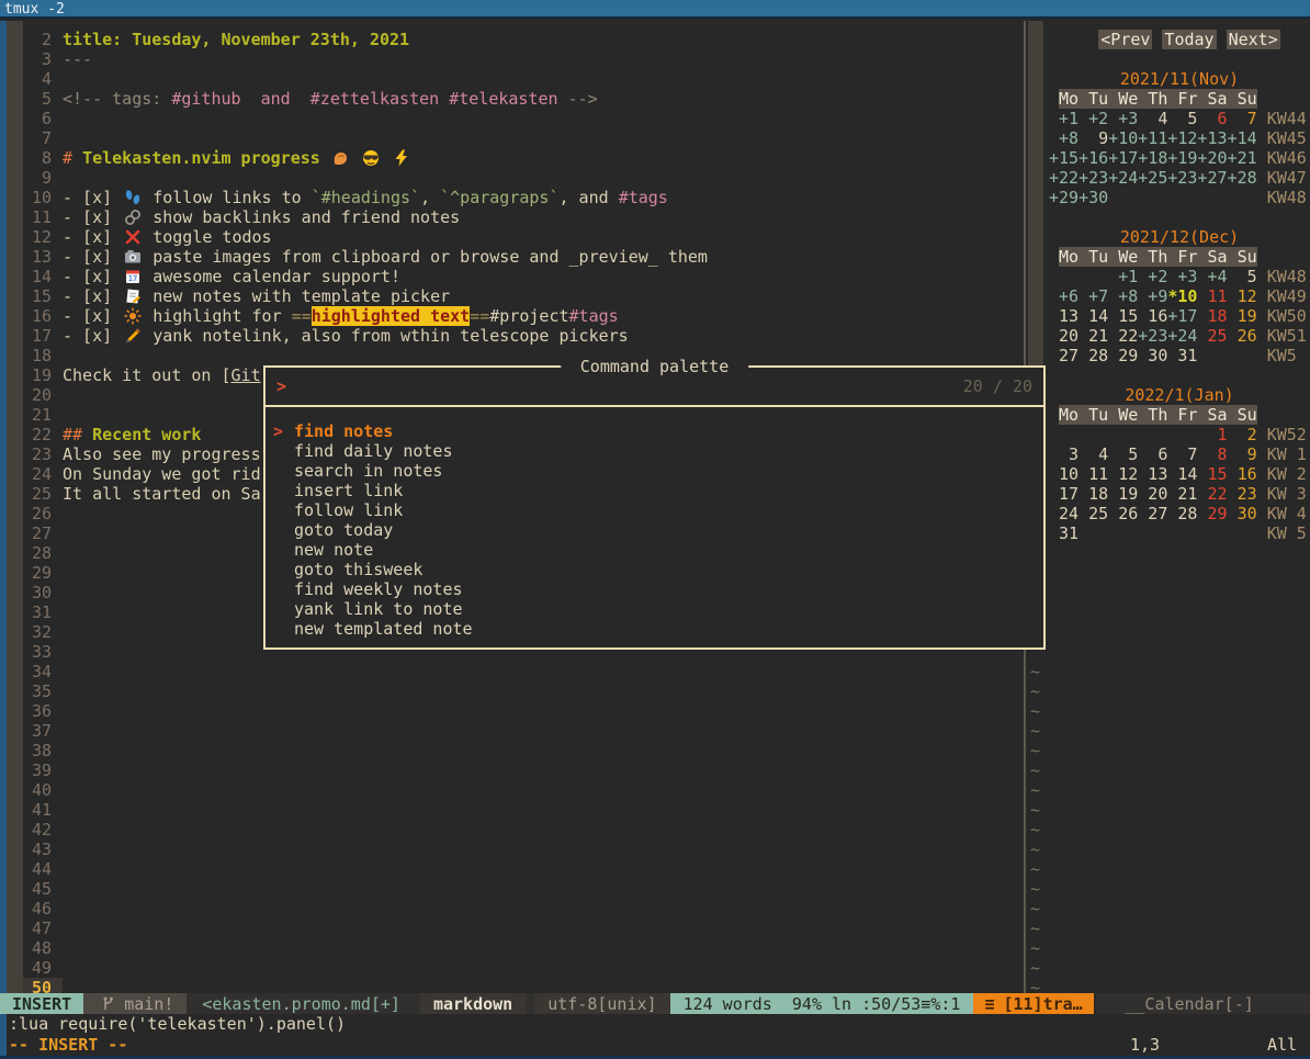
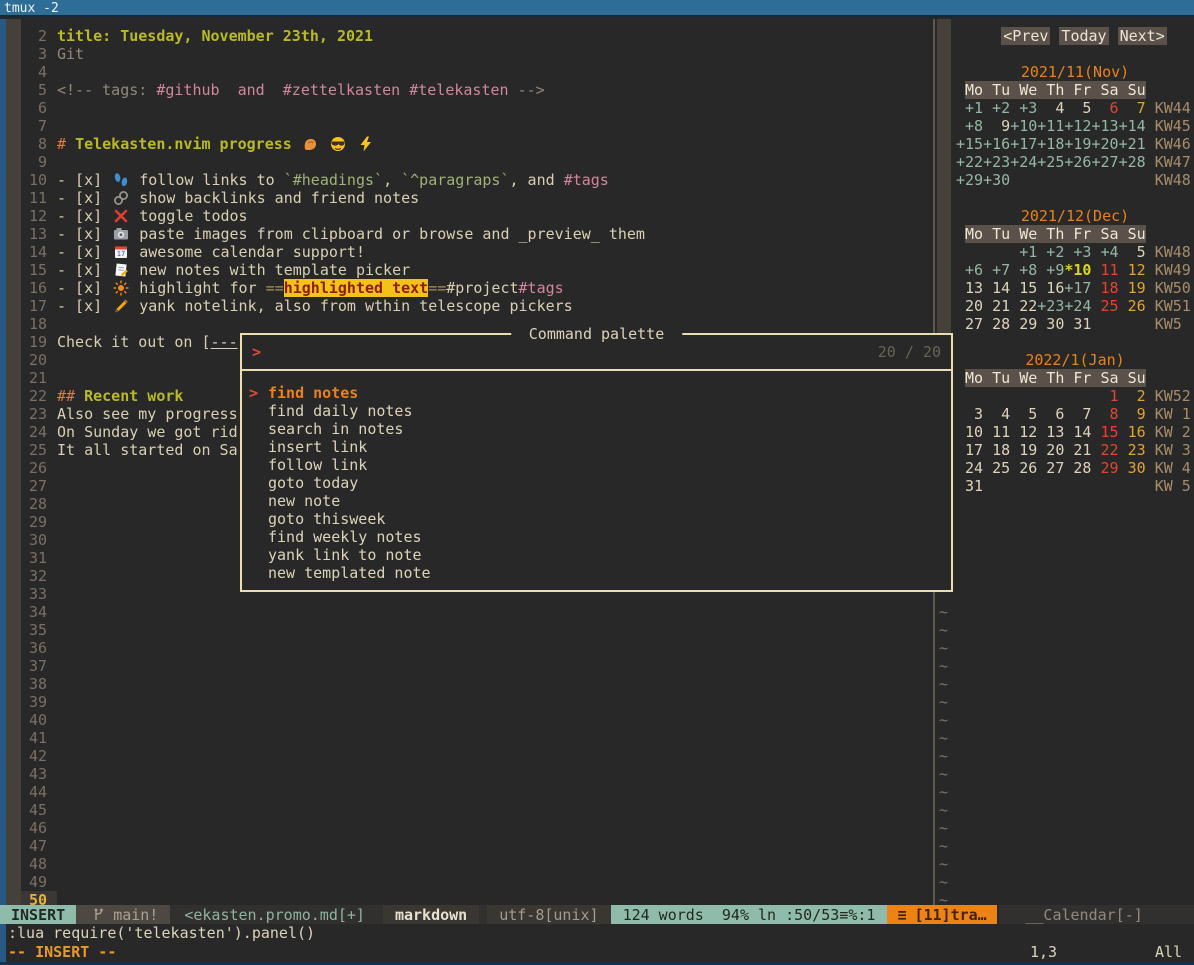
  tmux -2
  2
  title: Tuesday, November 23th, 2021
  3
- ---
+ Git
  4
  5
  <!-- tags:
  #github
  and
  #zettelkasten
  #telekasten
  -->
  6
  7
  8
  #
  Telekasten.nvim progress
  9
  10
  - [x]
  follow links to
  `#headings`
  ,
  `^paragraps`
  , and
  #tags
  11
  - [x]
  show backlinks and friend notes
  12
  - [x]
  toggle todos
  13
  - [x]
  paste images from clipboard or browse and _preview_ them
  14
  - [x]
  17
  awesome calendar support!
  15
  - [x]
  new notes with template picker
  16
  - [x]
  highlight for
  ==
  highlighted text
  ==
  #project
  #tags
  17
  - [x]
  yank notelink, also from wthin telescope pickers
  18
  19
  Check it out on [
- Git
+ ---
  20
  21
  22
  ##
  Recent work
  23
  Also see my progress
  24
  On Sunday we got rid
  25
  It all started on Sa
  26
  27
  28
  29
  30
  31
  32
  33
  34
  35
  36
  37
  38
  39
  40
  41
  42
  43
  44
  45
  46
  47
  48
  49
  50
  Command palette
  >
  20 / 20
  >
  find notes
  find daily notes
  search in notes
  insert link
  follow link
  goto today
  new note
  goto thisweek
  find weekly notes
  yank link to note
  new templated note
  <Prev
  Today
  Next>
  2021/11(Nov)
  Mo Tu We Th Fr Sa Su
  +1 +2 +3 4 5 6 7 KW44
  +8 9+10+11+12+13+14 KW45
  +15+16+17+18+19+20+21 KW46
- +22+23+24+25+23+27+28 KW47
+ +22+23+24+25+26+27+28 KW47
  +29+30 KW48
  2021/12(Dec)
  Mo Tu We Th Fr Sa Su
  +1 +2 +3 +4 5 KW48
  +6 +7 +8 +9*10 11 12 KW49
  13 14 15 16+17 18 19 KW50
  20 21 22+23+24 25 26 KW51
  27 28 29 30 31 KW5
  2022/1(Jan)
  Mo Tu We Th Fr Sa Su
  1 2 KW52
  3 4 5 6 7 8 9 KW 1
  10 11 12 13 14 15 16 KW 2
  17 18 19 20 21 22 23 KW 3
  24 25 26 27 28 29 30 KW 4
  31 KW 5
  ~
  ~
  ~
  ~
  ~
  ~
  ~
  ~
  ~
  ~
  ~
  ~
  ~
  ~
  ~
  ~
  ~
  INSERT
  main!
  <ekasten.promo.md[+]
  markdown
  utf-8[unix]
  124 words 94% ln :50/53≡%:1
  ≡
  [11]tra…
  __Calendar[-]
  :lua require('telekasten').panel()
  -- INSERT --
  1,3
  All
